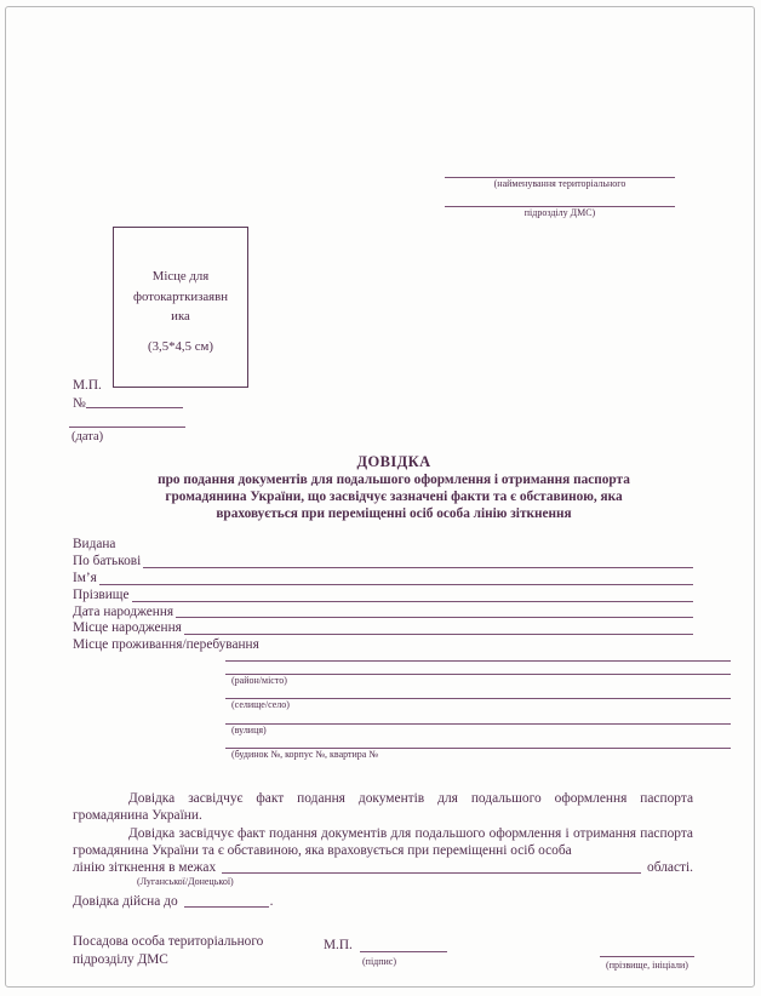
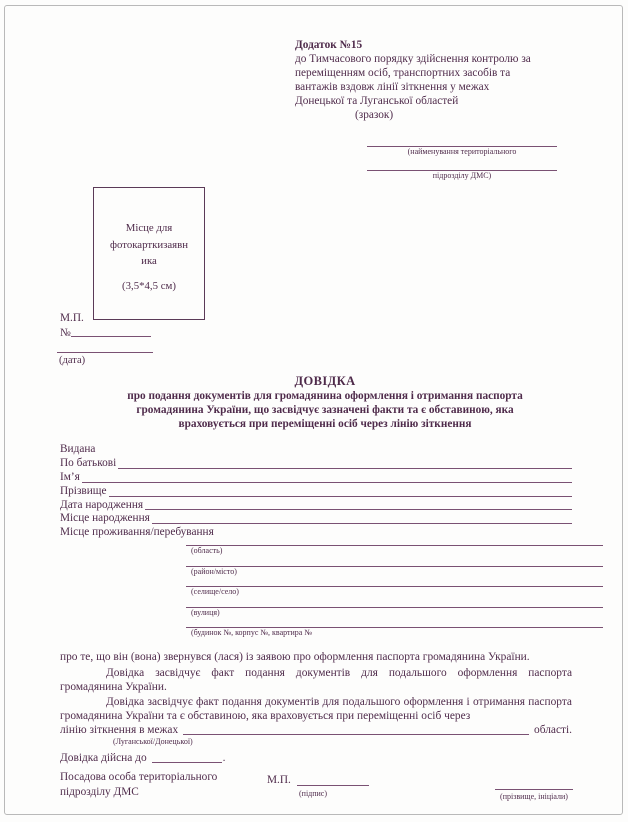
+ Додаток №15
+ до Тимчасового порядку здійснення контролю за
+ переміщенням осіб, транспортних засобів та
+ вантажів вздовж лінії зіткнення у межах
+ Донецької та Луганської областей
+ (зразок)
  (найменування територіального
  підрозділу ДМС)
  Місце для
  фотокарткизаявн
  ика
  (3,5*4,5 см)
  М.П.
  №
  (дата)
  ДОВІДКА
- про подання документів для подальшого оформлення і отримання паспорта
+ про подання документів для громадянина оформлення і отримання паспорта
  громадянина України, що засвідчує зазначені факти та є обставиною, яка
- враховується при переміщенні осіб особа лінію зіткнення
+ враховується при переміщенні осіб через лінію зіткнення
  Видана
  По батькові
  Ім’я
  Прізвище
  Дата народження
  Місце народження
  Місце проживання/перебування
+ (область)
  (район/місто)
  (селище/село)
  (вулиця)
  (будинок №, корпус №, квартира №
+ про те, що він (вона) звернувся (лася) із заявою про оформлення паспорта громадянина України.
  Довідка засвідчує факт подання документів для подальшого оформлення паспорта громадянина України.
- Довідка засвідчує факт подання документів для подальшого оформлення і отримання паспорта громадянина України та є обставиною, яка враховується при переміщенні осіб особа
+ Довідка засвідчує факт подання документів для подальшого оформлення і отримання паспорта громадянина України та є обставиною, яка враховується при переміщенні осіб через
  лінію зіткнення в межах
  області.
  (Луганської/Донецької)
  Довідка дійсна до
  .
  Посадова особа територіального
  підрозділу ДМС
  М.П.
  (підпис)
  (прізвище, ініціали)
